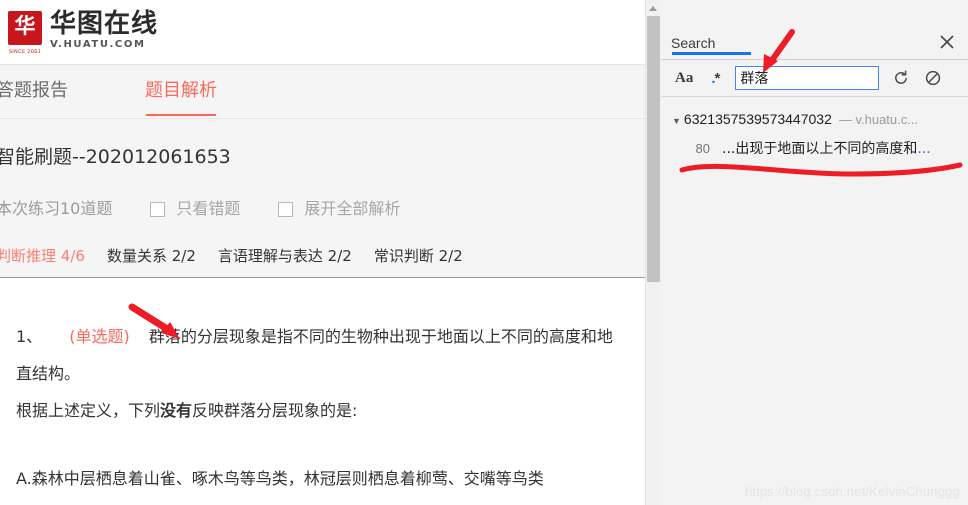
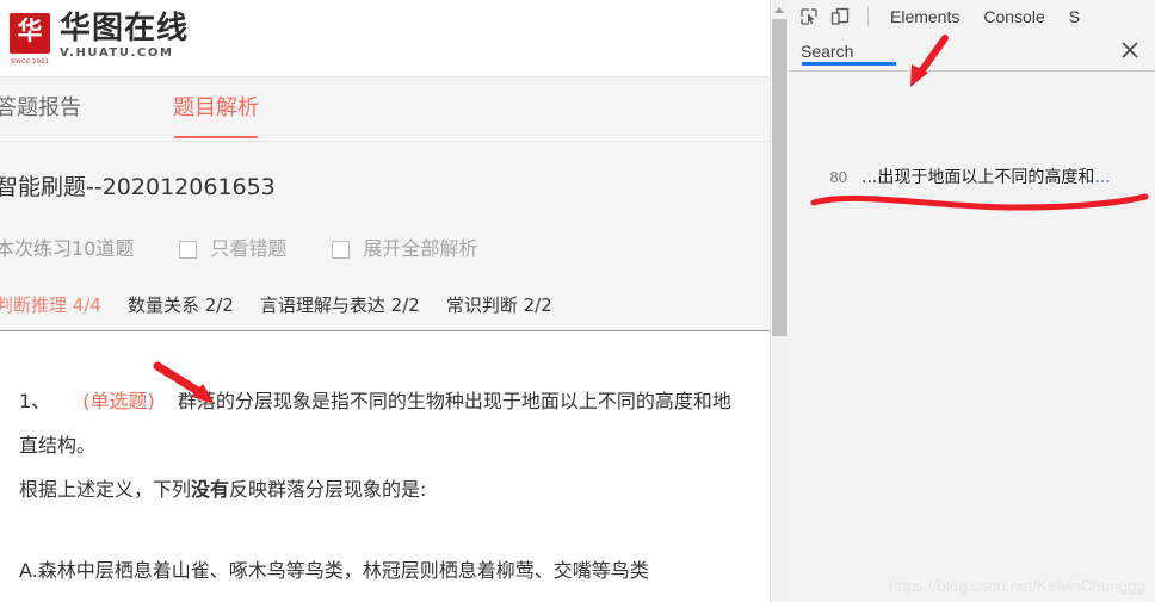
  华
  华图在线
  V.HUATU.COM
  答题报告
  题目解析
  智能刷题--202012061653
  本次练习10道题
  只看错题
  展开全部解析
- 判断推理 4/6
+ 判断推理 4/4
  数量关系 2/2
  言语理解与表达 2/2
  常识判断 2/2
  1、 (单选题) 群的分层现象是指不同的生物种出现于地面以上不同的高度和地
  直结构。
  根据上述定义，下列没有反映群落分层现象的是:
  A.森林中层栖息着山雀、啄木鸟等鸟类，林冠层则栖息着柳莺、交嘴等鸟类
+ Elements
+ Console
+ S
  Search
- Aa
- .*
- 群落
- ▼
- 6321357539573447032
- — v.huatu.c...
  80
  ...出现于地面以上不同的高度和...
